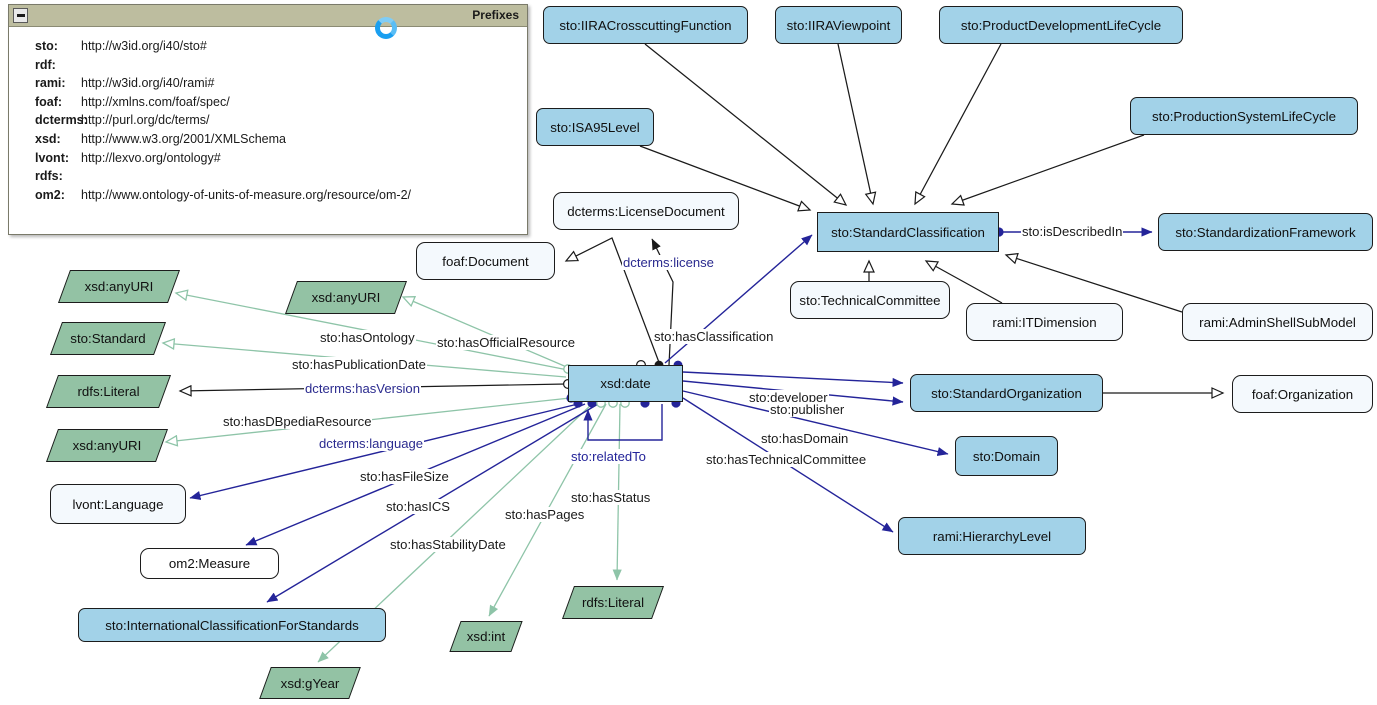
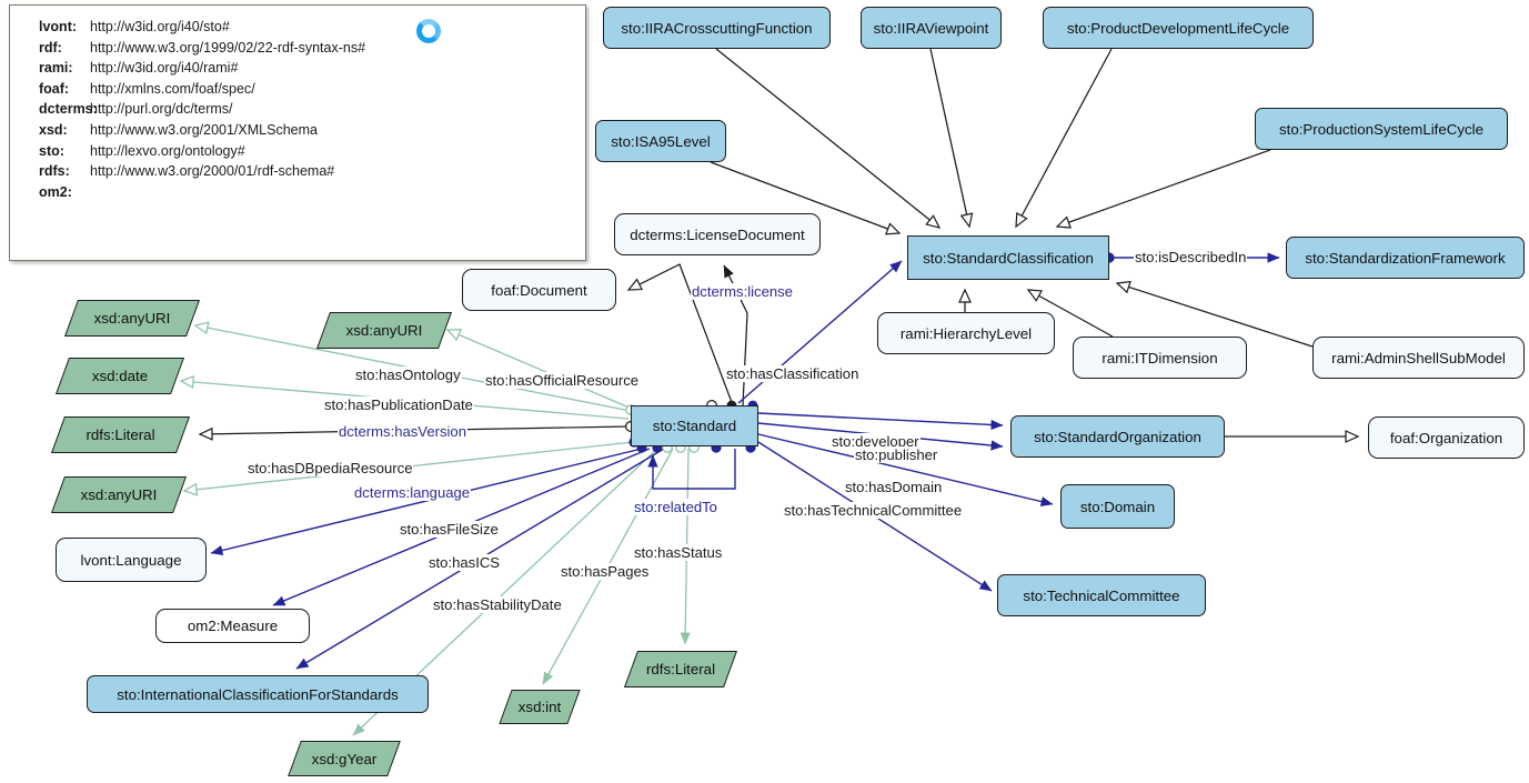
- Prefixes
- sto:
+ lvont:
  http://w3id.org/i40/sto#
  rdf:
+ http://www.w3.org/1999/02/22-rdf-syntax-ns#
  rami:
  http://w3id.org/i40/rami#
  foaf:
  http://xmlns.com/foaf/spec/
  dcterms:
  http://purl.org/dc/terms/
  xsd:
  http://www.w3.org/2001/XMLSchema
- lvont:
+ sto:
  http://lexvo.org/ontology#
  rdfs:
+ http://www.w3.org/2000/01/rdf-schema#
  om2:
- http://www.ontology-of-units-of-measure.org/resource/om-2/
  sto:IIRACrosscuttingFunction
  sto:IIRAViewpoint
  sto:ProductDevelopmentLifeCycle
  sto:ProductionSystemLifeCycle
  sto:ISA95Level
  sto:StandardClassification
  sto:StandardizationFramework
  dcterms:LicenseDocument
  foaf:Document
- sto:TechnicalCommittee
+ rami:HierarchyLevel
  rami:ITDimension
  rami:AdminShellSubModel
- xsd:date
+ sto:Standard
  sto:StandardOrganization
  foaf:Organization
  sto:Domain
- rami:HierarchyLevel
+ sto:TechnicalCommittee
  lvont:Language
  om2:Measure
  sto:InternationalClassificationForStandards
  xsd:anyURI
  xsd:anyURI
- sto:Standard
+ xsd:date
  rdfs:Literal
  xsd:anyURI
  rdfs:Literal
  xsd:int
  xsd:gYear
  dcterms:license
  sto:hasClassification
  sto:hasOntology
  sto:hasOfficialResource
  sto:hasPublicationDate
  dcterms:hasVersion
  sto:hasDBpediaResource
  dcterms:language
  sto:hasFileSize
  sto:hasICS
  sto:hasStabilityDate
  sto:hasPages
  sto:hasStatus
  sto:relatedTo
  sto:developer
  sto:publisher
  sto:hasDomain
  sto:hasTechnicalCommittee
  sto:isDescribedIn
